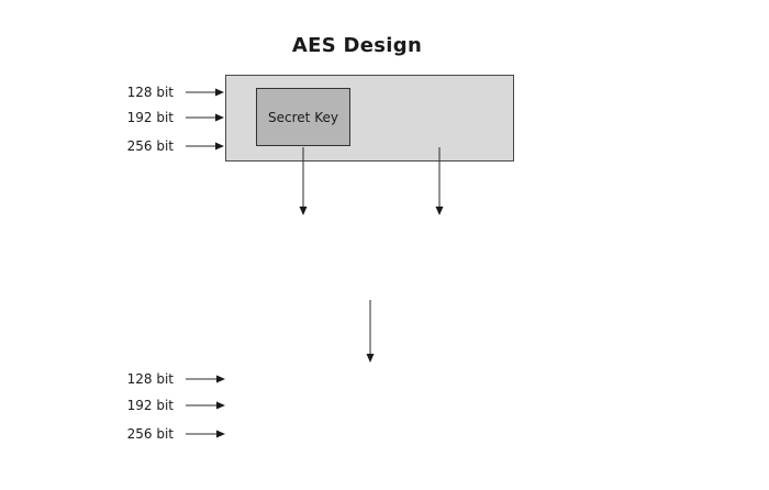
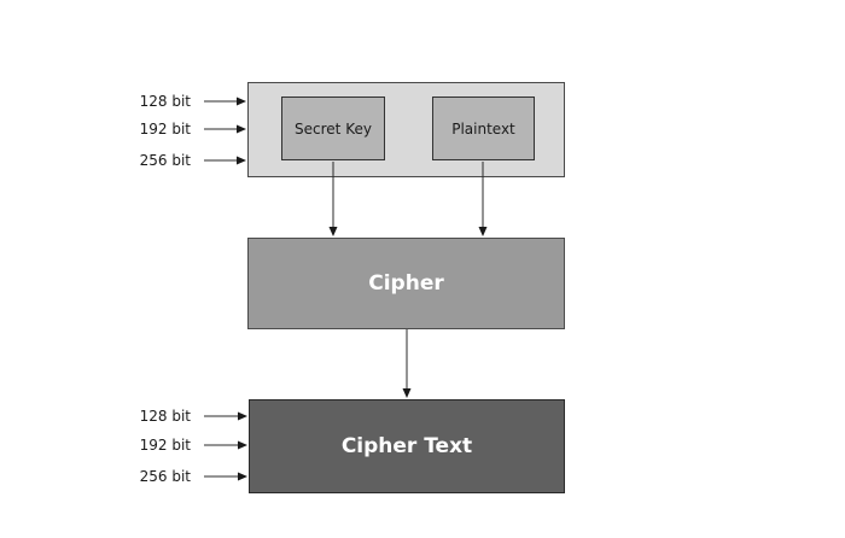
- AES Design
  Secret Key
+ Plaintext
+ Cipher
+ Cipher Text
  128 bit
  192 bit
  256 bit
  128 bit
  192 bit
  256 bit
